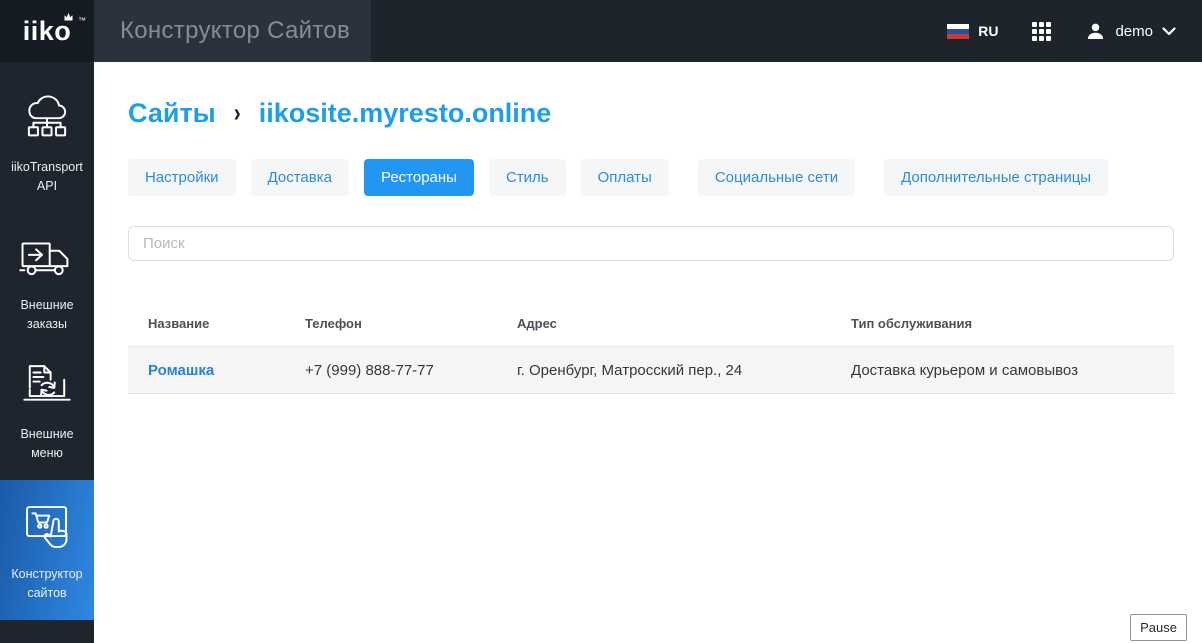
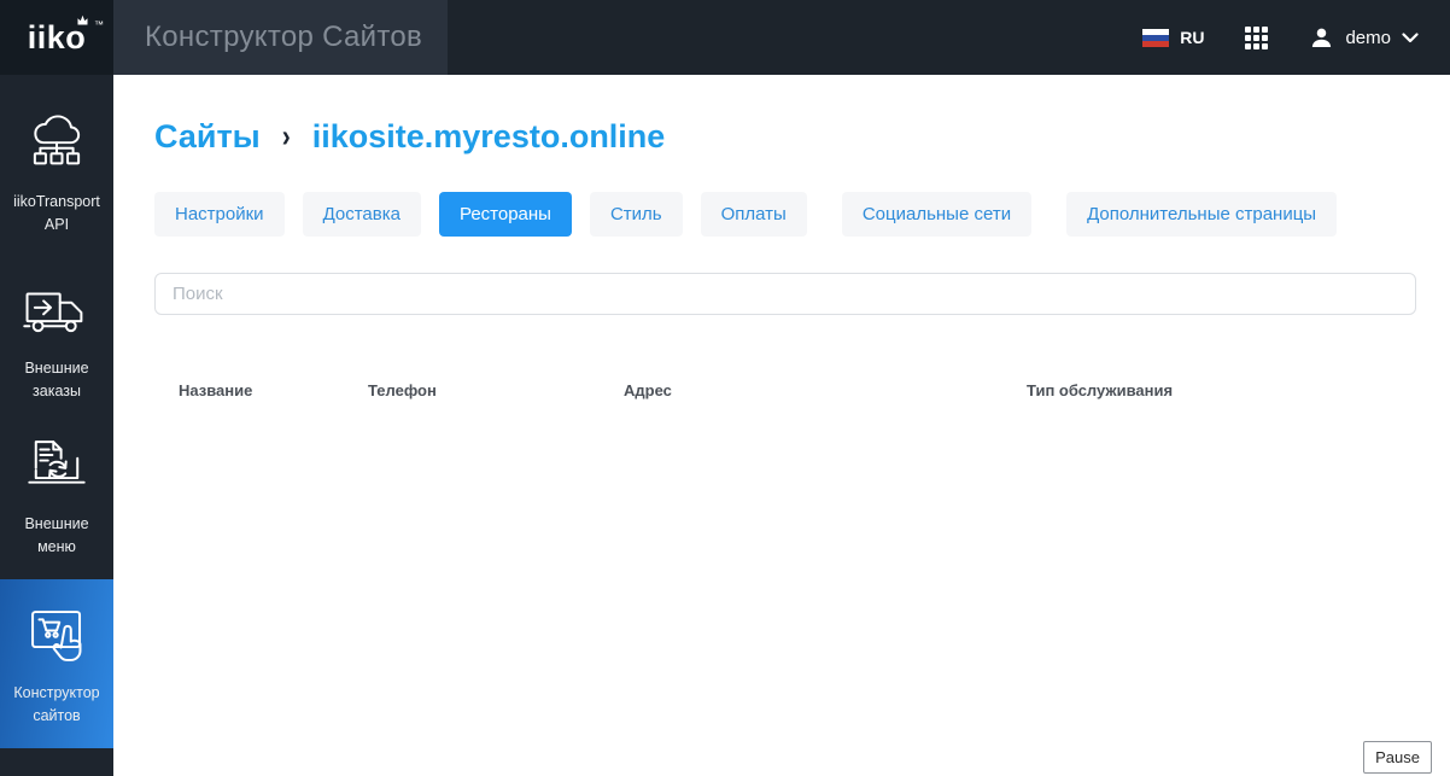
  iiko
  ™
  Конструктор Сайтов
  RU
  demo
  iikoTransport API
  Внешние заказы
  Внешние меню
  Конструктор сайтов
  Сайты
  ›
  iikosite.myresto.online
  Настройки
  Доставка
  Рестораны
  Стиль
  Оплаты
  Социальные сети
  Дополнительные страницы
  Поиск
  Название
  Телефон
  Адрес
  Тип обслуживания
- Ромашка
- +7 (999) 888-77-77
- г. Оренбург, Матросский пер., 24
- Доставка курьером и самовывоз
  Pause
